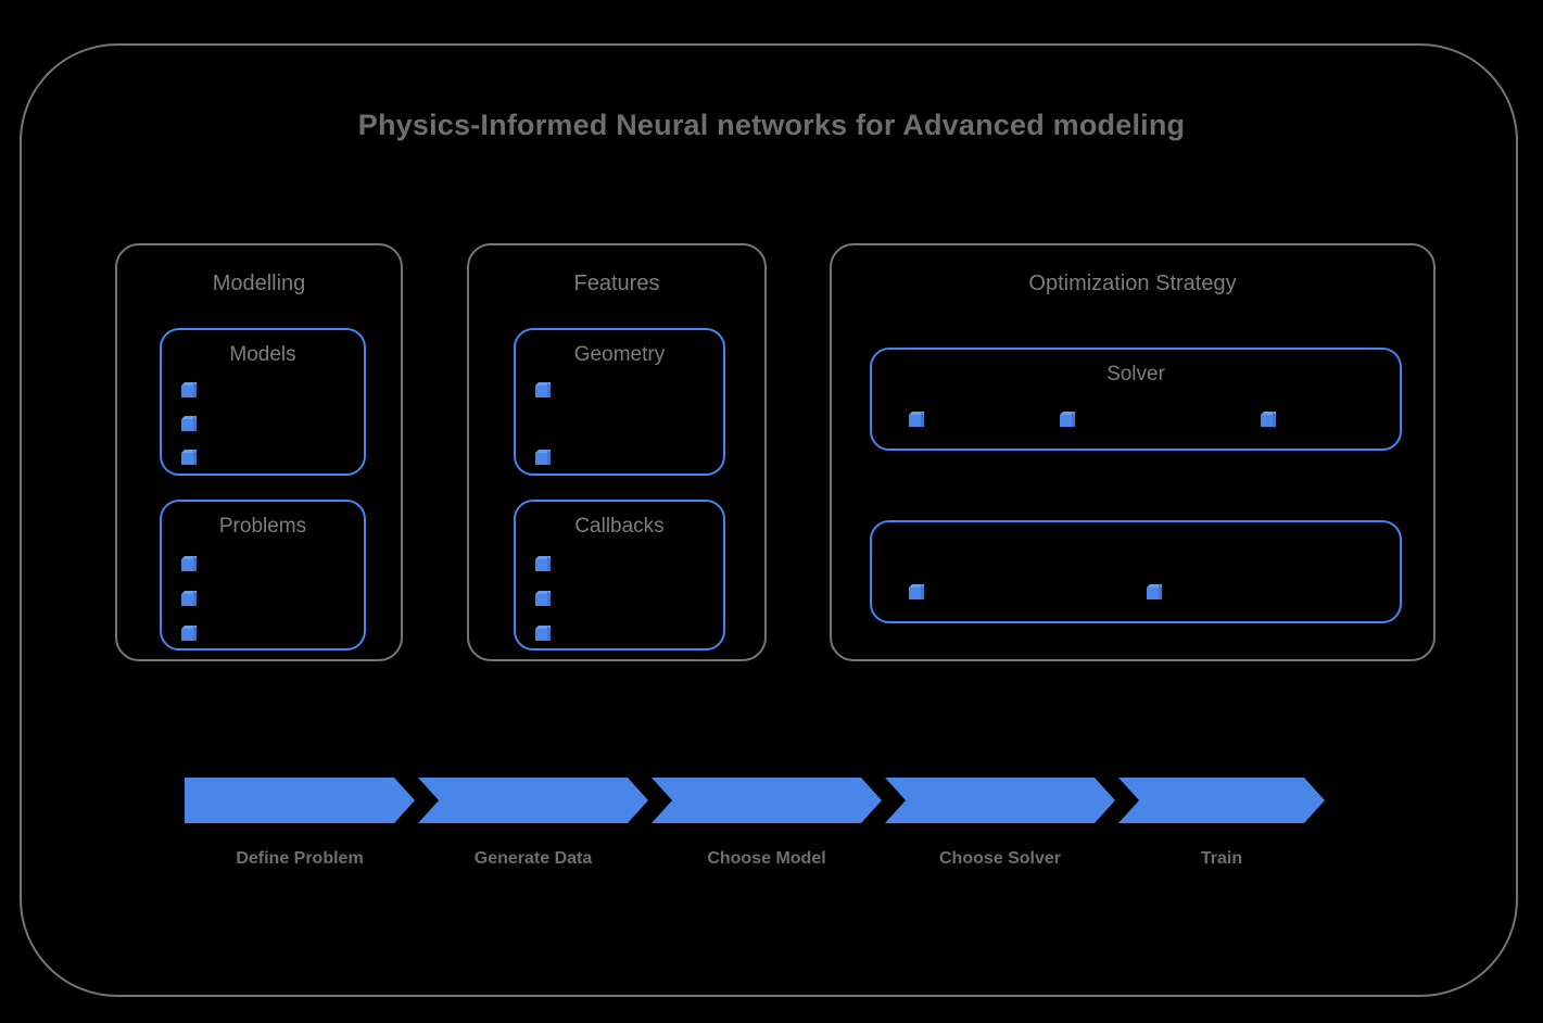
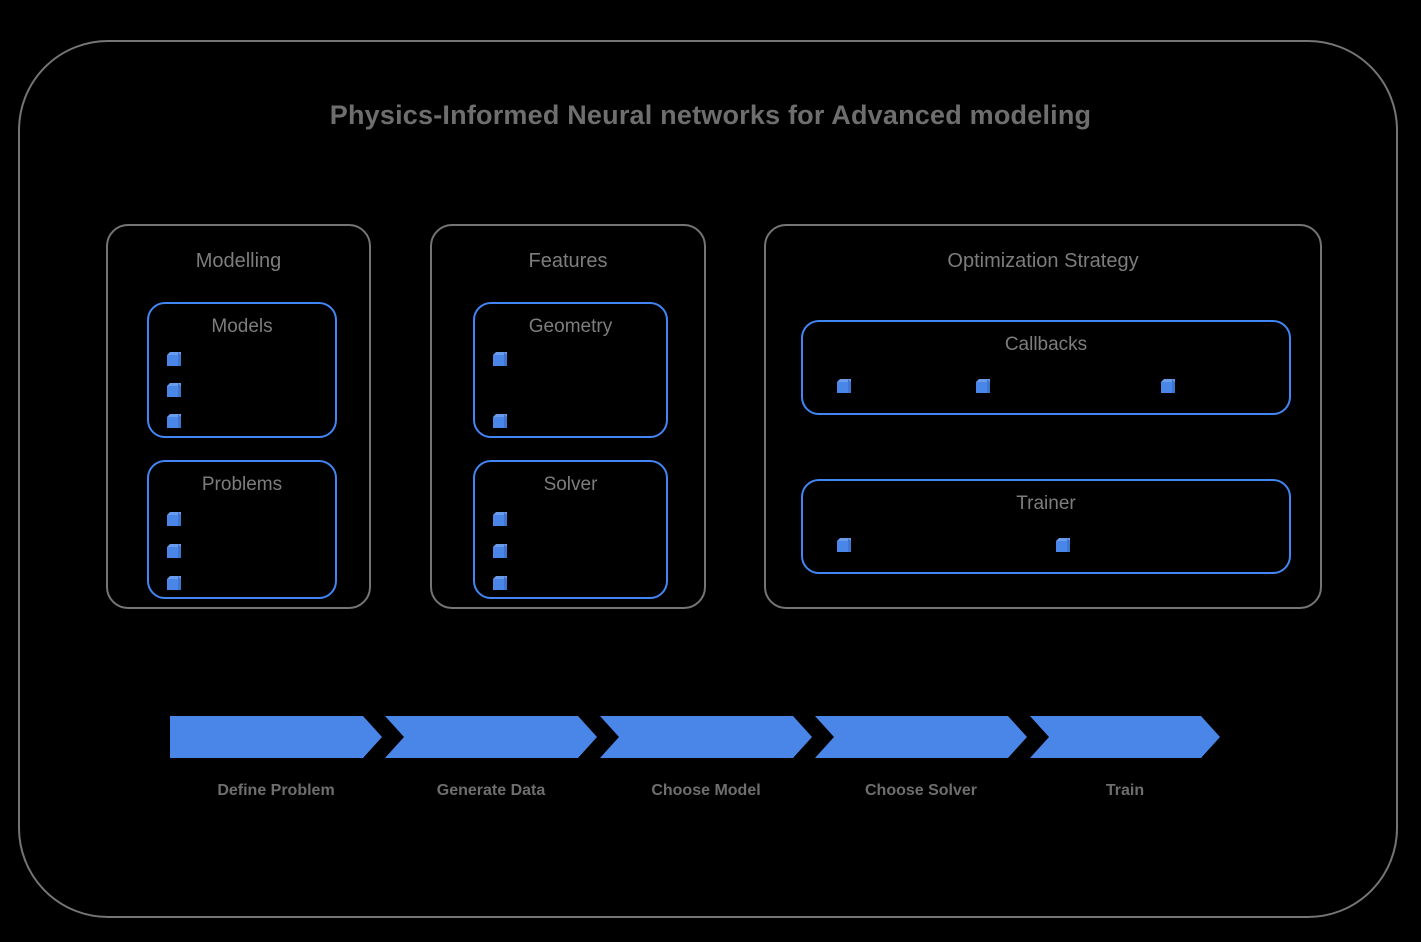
  Physics-Informed Neural networks for Advanced modeling
  Modelling
  Models
  Problems
  Features
  Geometry
- Callbacks
+ Solver
  Optimization Strategy
- Solver
+ Callbacks
+ Trainer
  Define Problem
  Generate Data
  Choose Model
  Choose Solver
  Train
